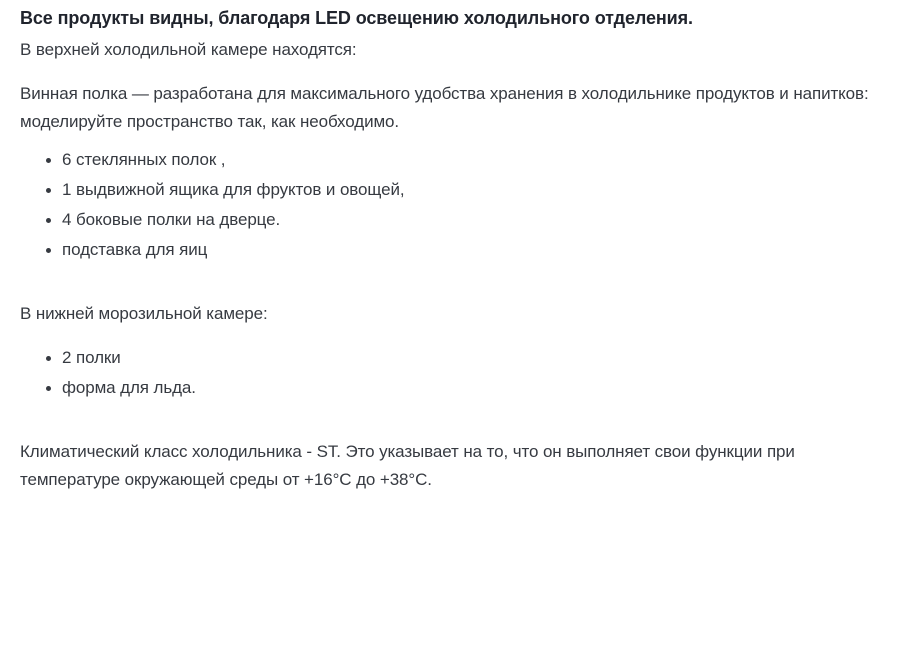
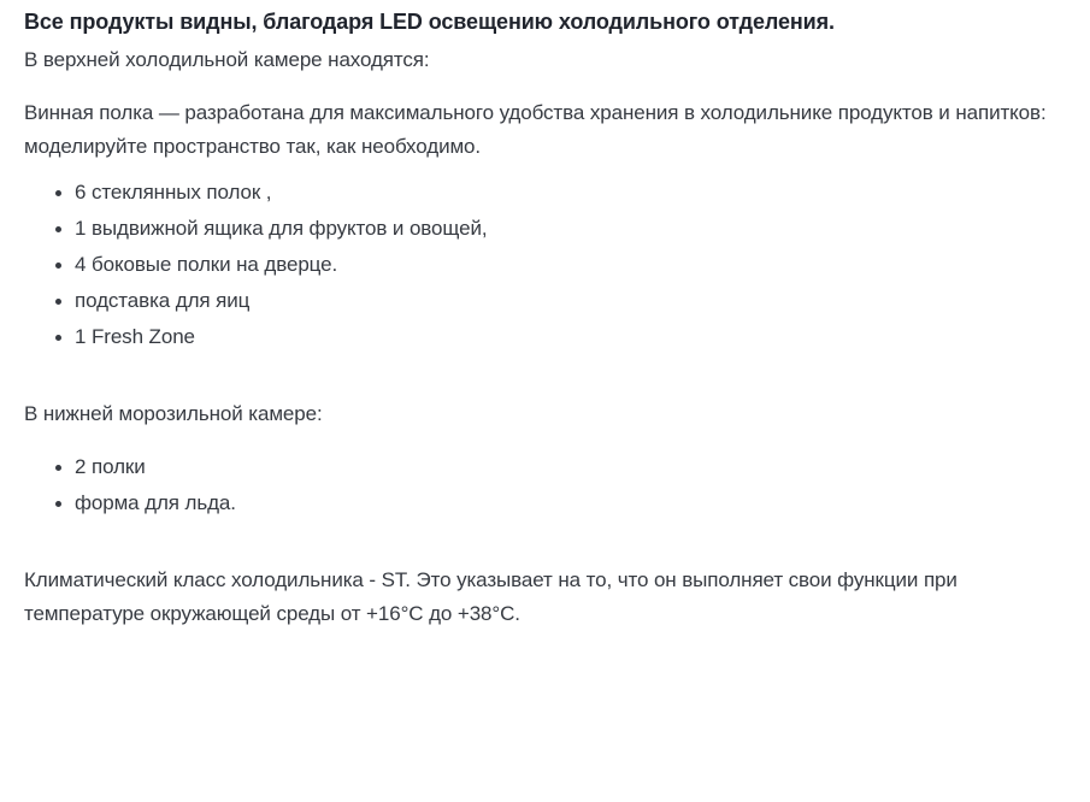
  Все продукты видны, благодаря LED освещению холодильного отделения.
  В верхней холодильной камере находятся:
  Винная полка — разработана для максимального удобства хранения в холодильнике продуктов и напитков: моделируйте пространство так, как необходимо.
  6 стеклянных полок ,
  1 выдвижной ящика для фруктов и овощей,
  4 боковые полки на дверце.
  подставка для яиц
+ 1 Fresh Zone
  В нижней морозильной камере:
  2 полки
  форма для льда.
  Климатический класс холодильника - ST. Это указывает на то, что он выполняет свои функции при температуре окружающей среды от +16°С до +38°С.
